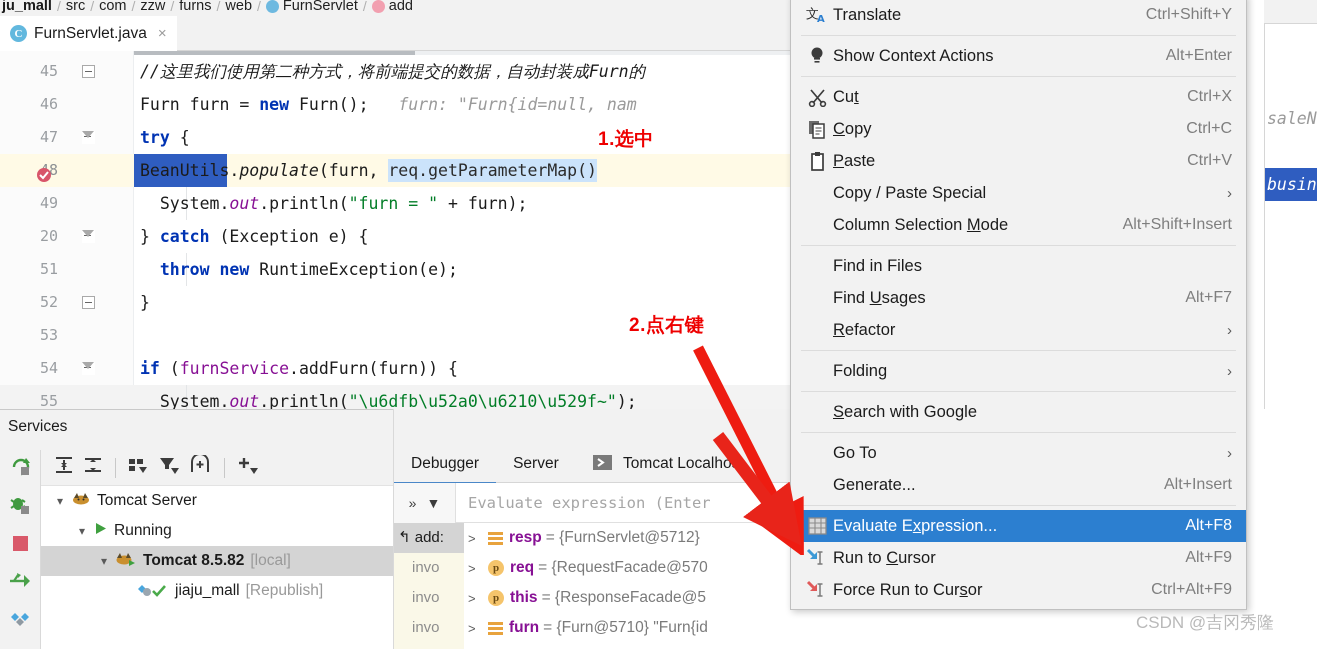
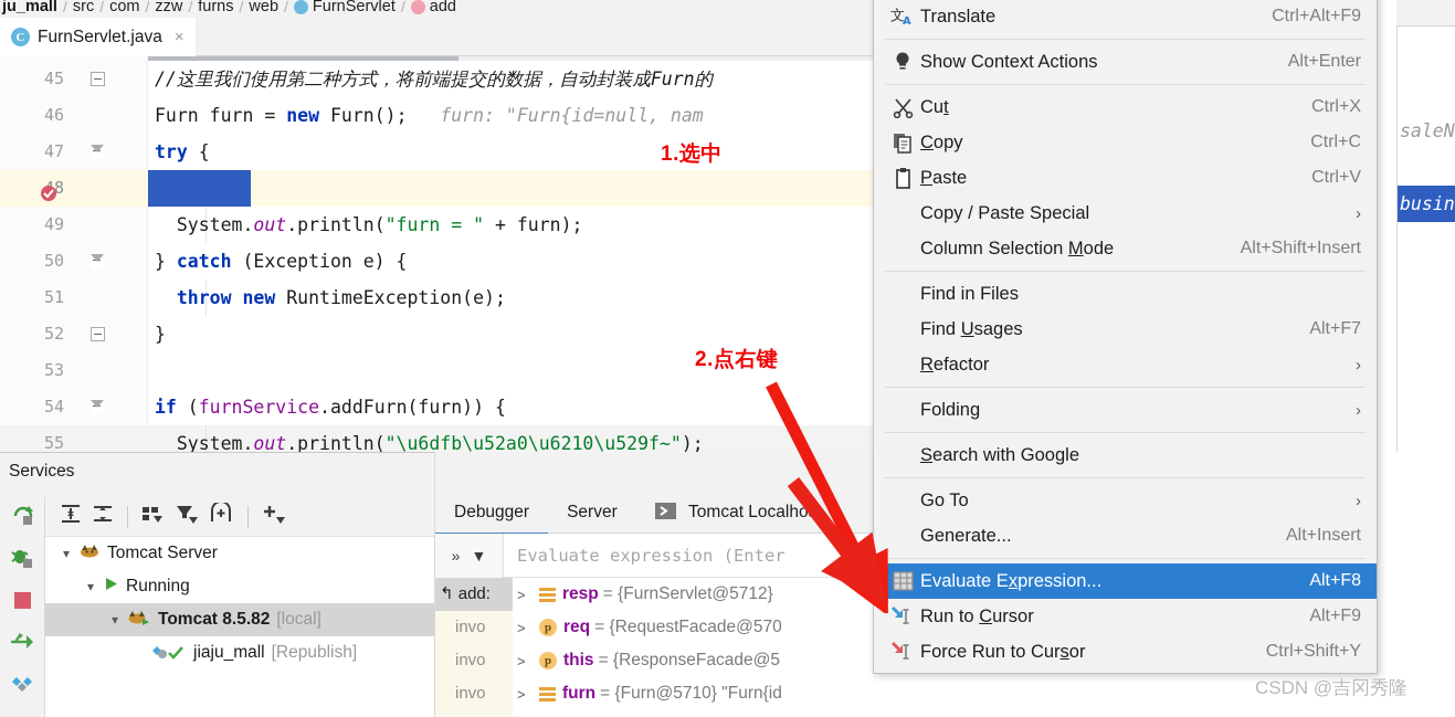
  ju_mall
  /
  src
  /
  com
  /
  zzw
  /
  furns
  /
  web
  /
  FurnServlet
  /
  add
  C
  FurnServlet.java
  ×
  45
  //这里我们使用第二种方式，将前端提交的数据，自动封装成Furn的
  46
  Furn furn = new Furn(); furn: "Furn{id=null, nam
  47
  try {
- BeanUtils.populate(furn, req.getParameterMap()
  49
  System.out.println("furn = " + furn);
- 20
+ 50
  } catch (Exception e) {
  51
  throw new RuntimeException(e);
  52
  }
  53
  54
  if (furnService.addFurn(furn)) {
  55
  System.out.println("\u6dfb\u52a0\u6210\u529f~");
  saleN
  busin
  1.选中
  2.点右键
  Services
  ▾
  Tomcat Server
  ▾
  Running
  ▾
  Tomcat 8.5.82
  [local]
  jiaju_mall
  [Republish]
  Debugger
  Server
  Tomcat Localho
  »
  ▼
  Evaluate expression (Enter
  ↰ add:
  invo
  invo
  invo
  >
  resp
  = {FurnServlet@5712}
  >
  p
  req
  = {RequestFacade@570
  >
  p
  this
  = {ResponseFacade@5
  >
  furn
  = {Furn@5710} "Furn{id
  文
  A
  Translate
- Ctrl+Shift+Y
+ Ctrl+Alt+F9
  Show Context Actions
  Alt+Enter
  Cut
  Ctrl+X
  Copy
  Ctrl+C
  Paste
  Ctrl+V
  Copy / Paste Special
  ›
  Column Selection Mode
  Alt+Shift+Insert
  Find in Files
  Find Usages
  Alt+F7
  Refactor
  ›
  Folding
  ›
  Search with Google
  Go To
  ›
  Generate...
  Alt+Insert
  Evaluate Expression...
  Alt+F8
  Run to Cursor
  Alt+F9
  Force Run to Cursor
- Ctrl+Alt+F9
+ Ctrl+Shift+Y
  CSDN @吉冈秀隆
